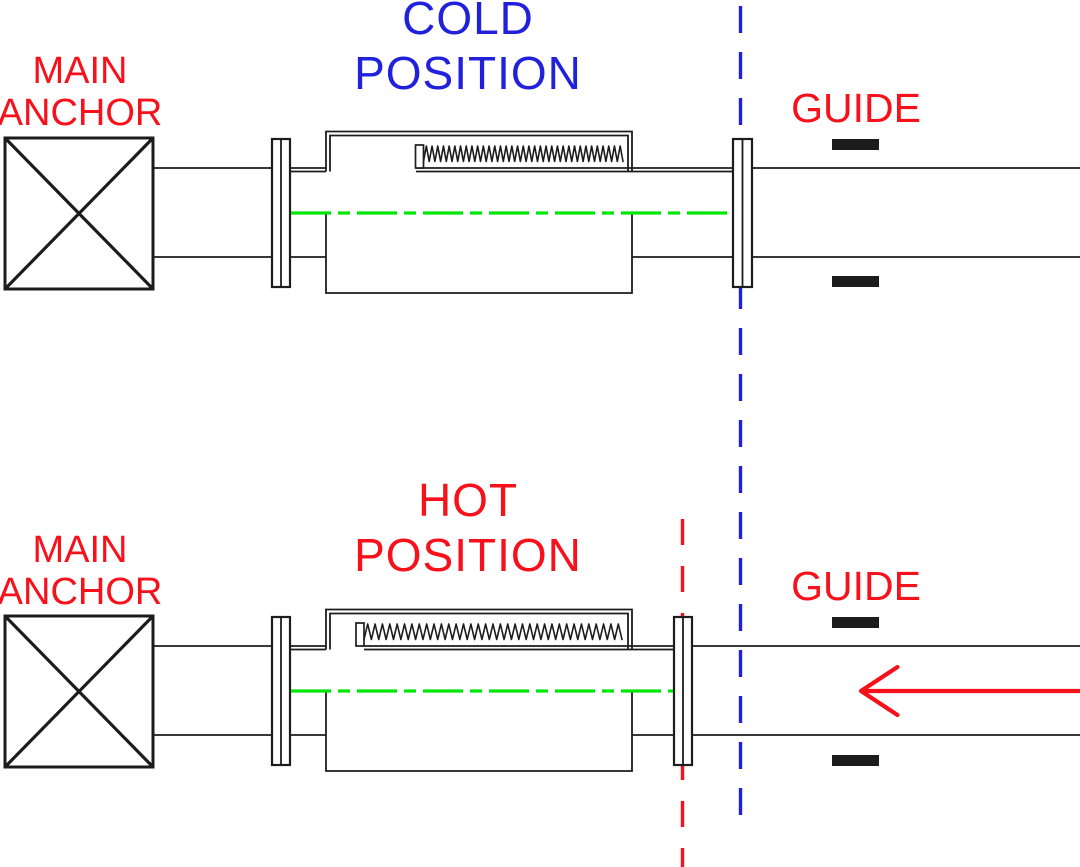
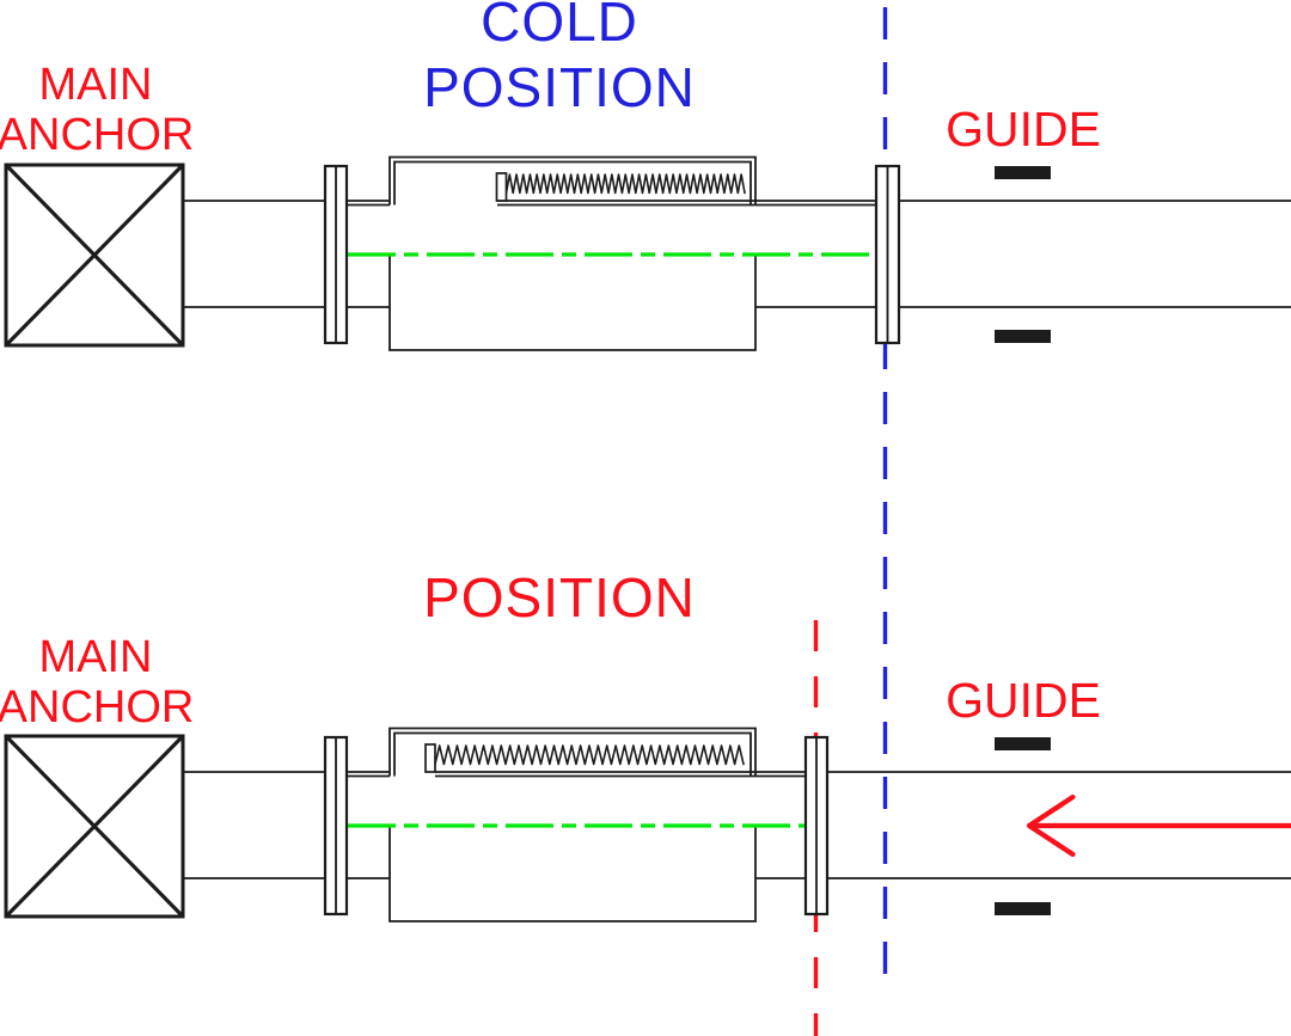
  COLD
  POSITION
  MAIN
  ANCHOR
  GUIDE
- HOT
  POSITION
  MAIN
  ANCHOR
  GUIDE
